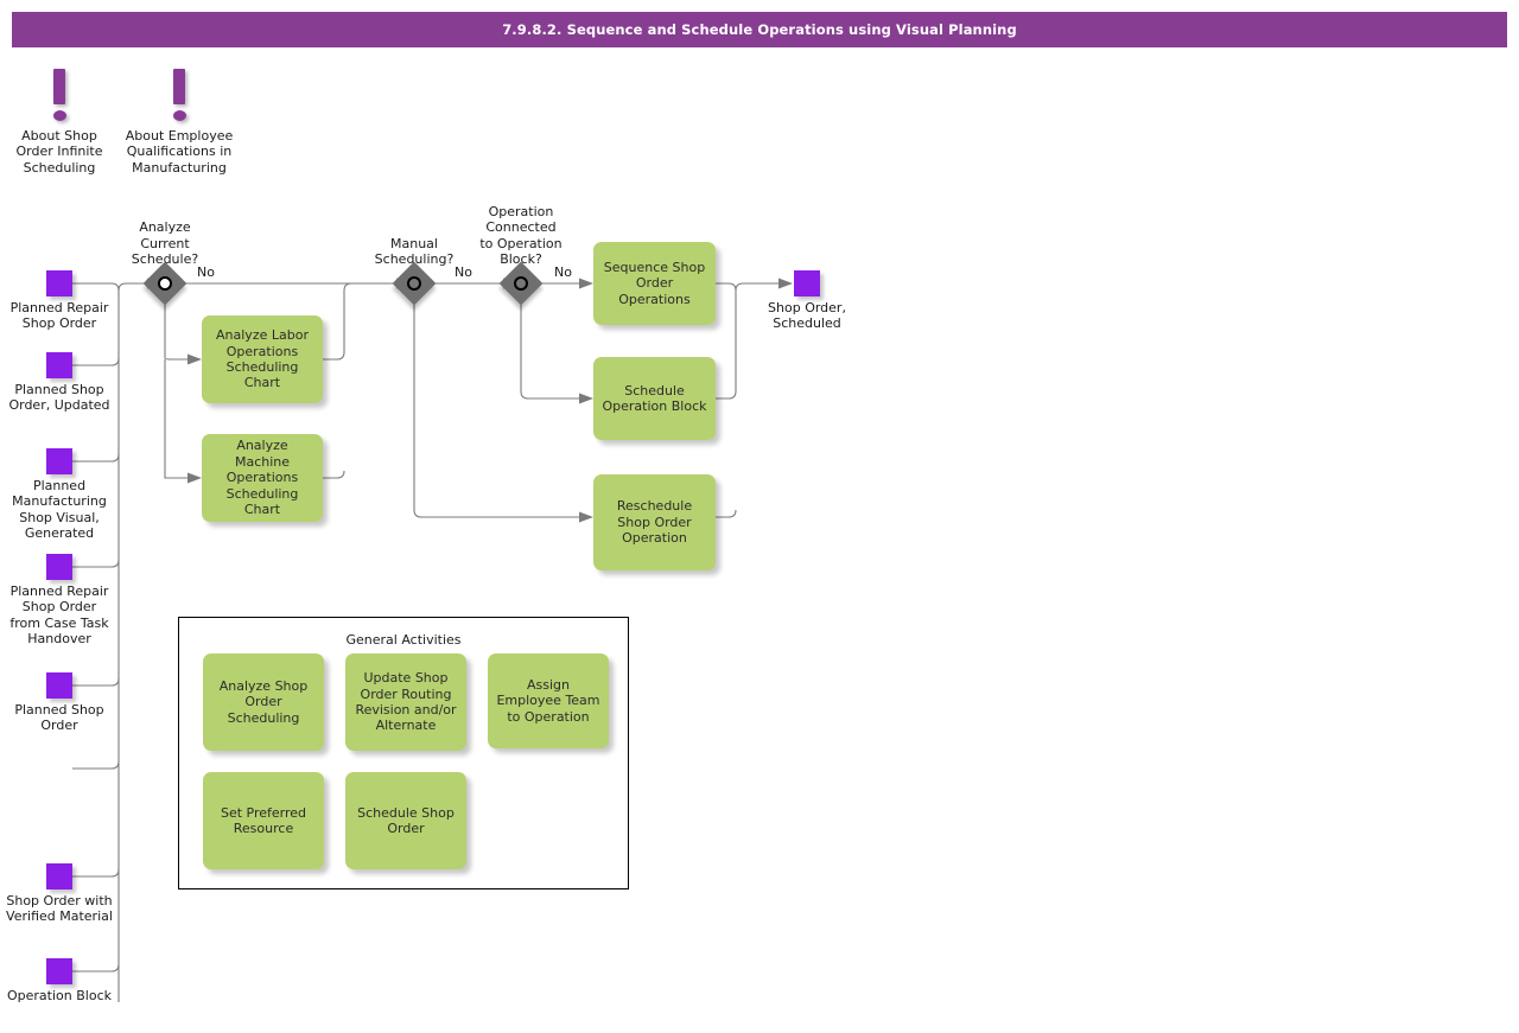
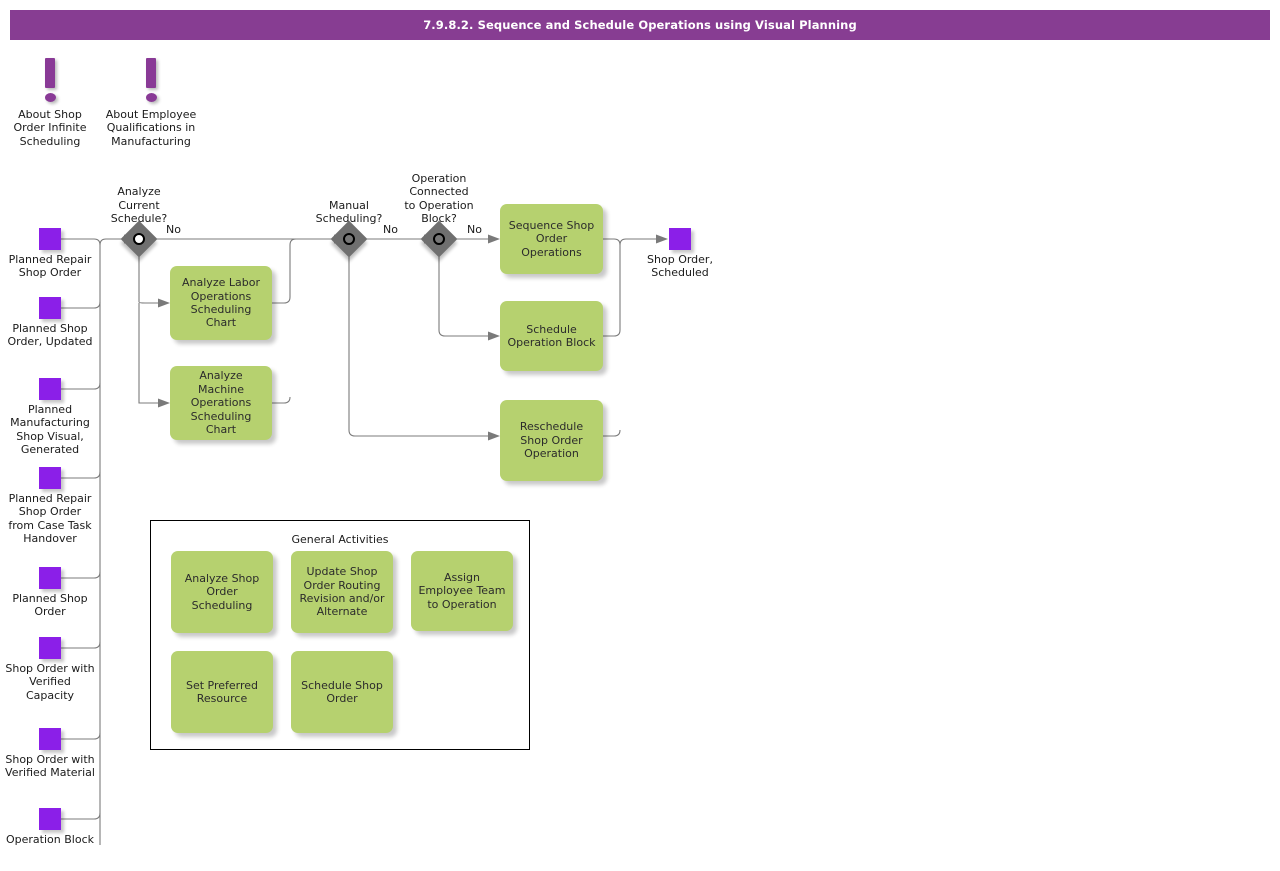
  7.9.8.2. Sequence and Schedule Operations using Visual Planning
  About Shop Order Infinite Scheduling
  About Employee Qualifications in Manufacturing
  Planned Repair Shop Order
  Planned Shop Order, Updated
  Planned Manufacturing Shop Visual, Generated
  Planned Repair Shop Order from Case Task Handover
  Planned Shop Order
+ Shop Order with Verified Capacity
  Shop Order with Verified Material
  Operation Block
  Shop Order, Scheduled
  Analyze
  Current
  Schedule?
  Manual
  Scheduling?
  Operation
  Connected
  to Operation
  Block?
  No
  No
  No
  Analyze Labor
  Operations
  Scheduling
  Chart
  Analyze Machine
  Operations
  Scheduling
  Chart
  Sequence Shop
  Order
  Operations
  Schedule
  Operation Block
  Reschedule
  Shop Order
  Operation
  General Activities
  Analyze Shop
  Order
  Scheduling
  Update Shop
  Order Routing
  Revision and/or
  Alternate
  Assign
  Employee Team
  to Operation
  Set Preferred
  Resource
  Schedule Shop
  Order
